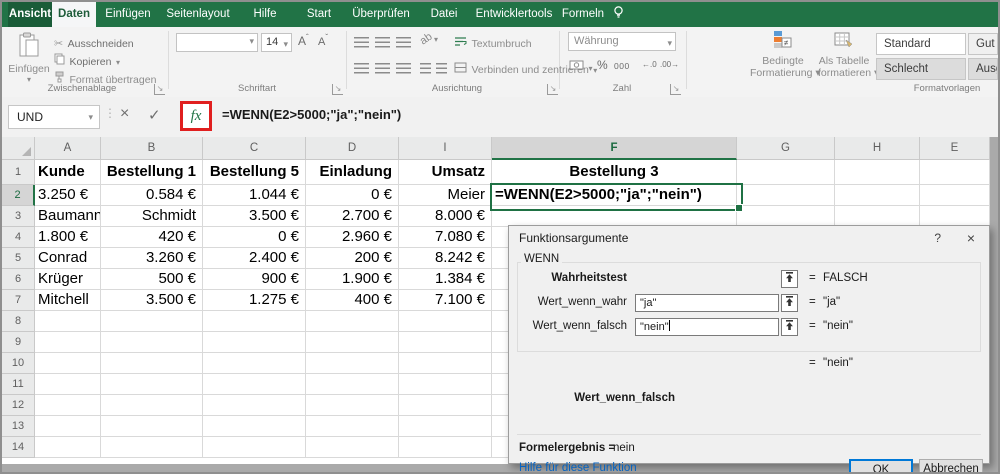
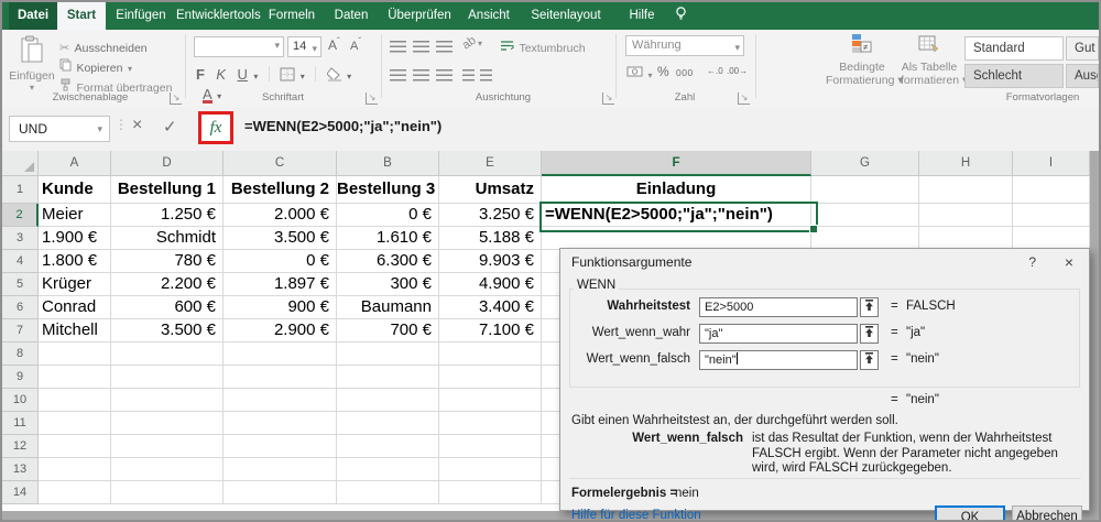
- Ansicht
+ Datei
- Daten
+ Start
  Einfügen
- Seitenlayout
+ Entwicklertools
- Hilfe
+ Formeln
- Start
+ Daten
  Überprüfen
- Datei
+ Ansicht
- Entwicklertools
+ Seitenlayout
- Formeln
+ Hilfe
  Einfügen
  ▾
  ✂ Ausschneiden
  Kopieren ▾
  Format übertragen
  Zwischenablage
  ↘
  ▾
  14
  ▾
  Aˆ
  Aˇ
+ F K U ▾ ▾ ▾ A ▾
  Schriftart
  ↘
  ▾
  Textumbruch
- Verbinden und zentrieren ▾
  Ausrichtung
  ↘
  Währung
  ▾
  ▾
  %
  000
  ←.0
  .00→
  Zahl
  ↘
  ≠
  Bedingte
  Formatierung
  Als Tabelle
  formatieren
  Standard
  Gut
  Schlecht
  Aus
  Formatvorlagen
  UND
  ▾
  ⋮
  ×
  ✓
  fx
  =WENN(E2>5000;"ja";"nein")
  A
- B
+ D
  C
- D
+ B
- I
+ E
  F
  G
  H
- E
+ I
  1
  Kunde
  Bestellung 1
- Bestellung 5
+ Bestellung 2
- Einladung
+ Bestellung 3
  Umsatz
- Bestellung 3
+ Einladung
  2
- 3.250 €
+ Meier
- 0.584 €
+ 1.250 €
- 1.044 €
+ 2.000 €
  0 €
- Meier
+ 3.250 €
  =WENN(E2>5000;"ja";"nein")
  3
- Baumann
+ 1.900 €
  Schmidt
  3.500 €
- 2.700 €
+ 1.610 €
- 8.000 €
+ 5.188 €
  4
  1.800 €
- 420 €
+ 780 €
  0 €
- 2.960 €
+ 6.300 €
- 7.080 €
+ 9.903 €
  5
- Conrad
+ Krüger
- 3.260 €
+ 2.200 €
- 2.400 €
+ 1.897 €
- 200 €
+ 300 €
- 8.242 €
+ 4.900 €
  6
- Krüger
+ Conrad
- 500 €
+ 600 €
  900 €
- 1.900 €
+ Baumann
- 1.384 €
+ 3.400 €
  7
  Mitchell
  3.500 €
- 1.275 €
+ 2.900 €
- 400 €
+ 700 €
  7.100 €
  8
  9
  10
  11
  12
  13
  14
  Funktionsargumente
  ?
  ×
  WENN
  Wahrheitstest
+ E2>5000
  =
  FALSCH
  Wert_wenn_wahr
  "ja"
  =
  "ja"
  Wert_wenn_falsch
  "nein"
  =
  "nein"
  =
  "nein"
+ Gibt einen Wahrheitstest an, der durchgeführt werden soll.
  Wert_wenn_falsch
+ ist das Resultat der Funktion, wenn der Wahrheitstest FALSCH ergibt. Wenn der Parameter nicht angegeben wird, wird FALSCH zurückgegeben.
  Formelergebnis =
  nein
  Hilfe für diese Funktion
  OK
  Abbrechen
